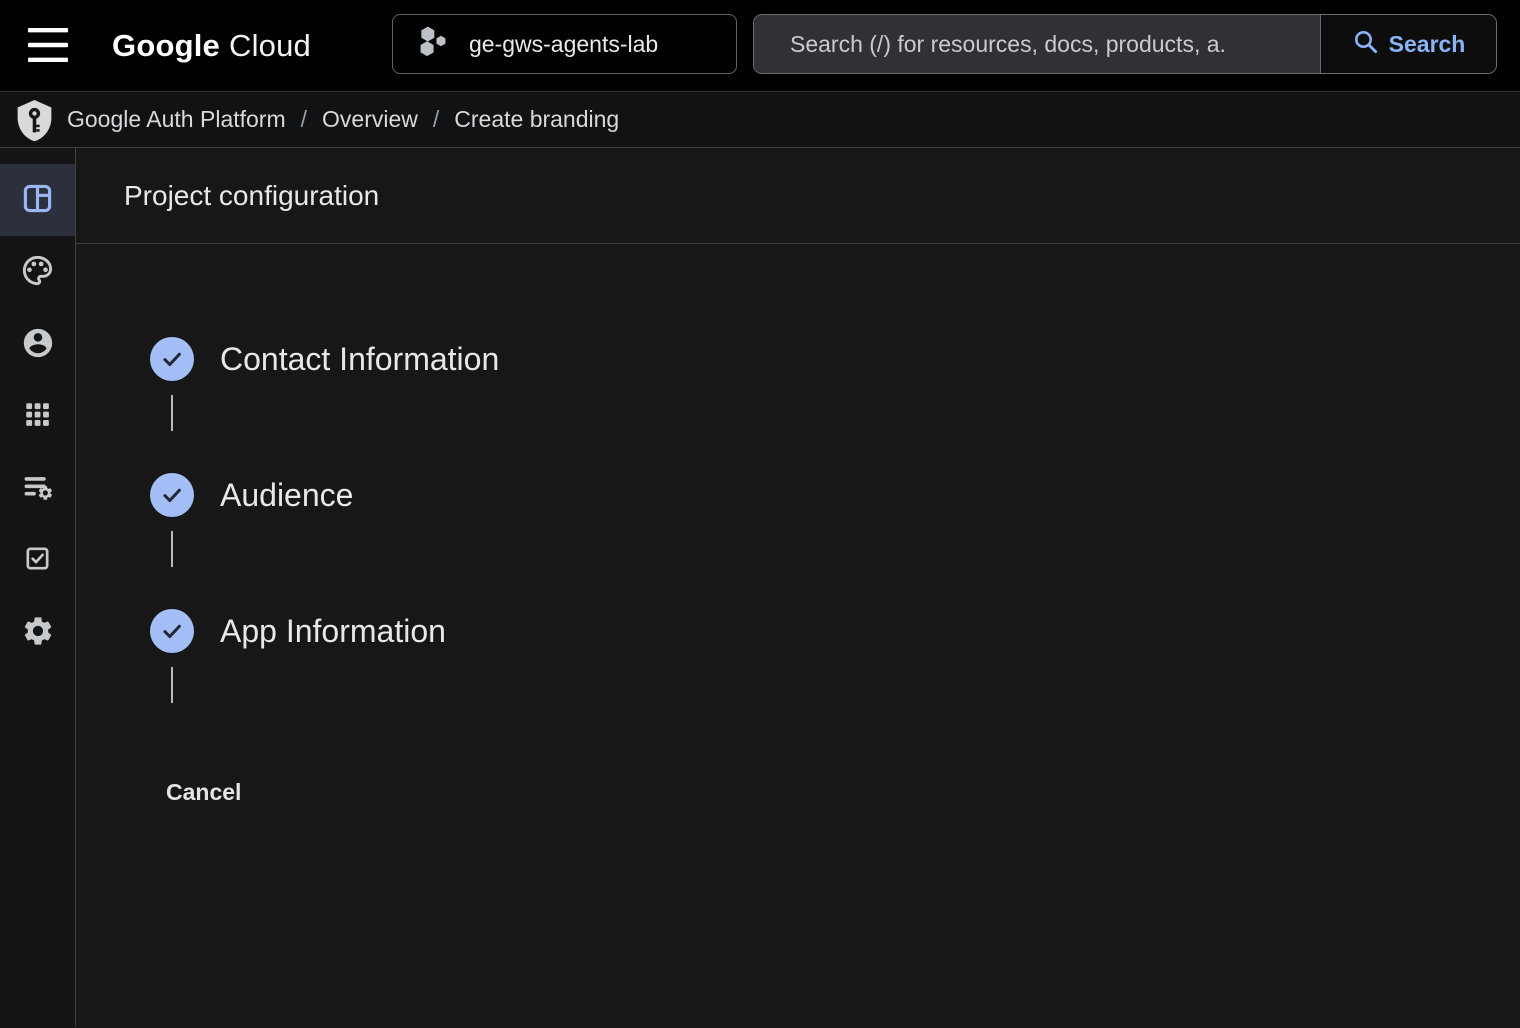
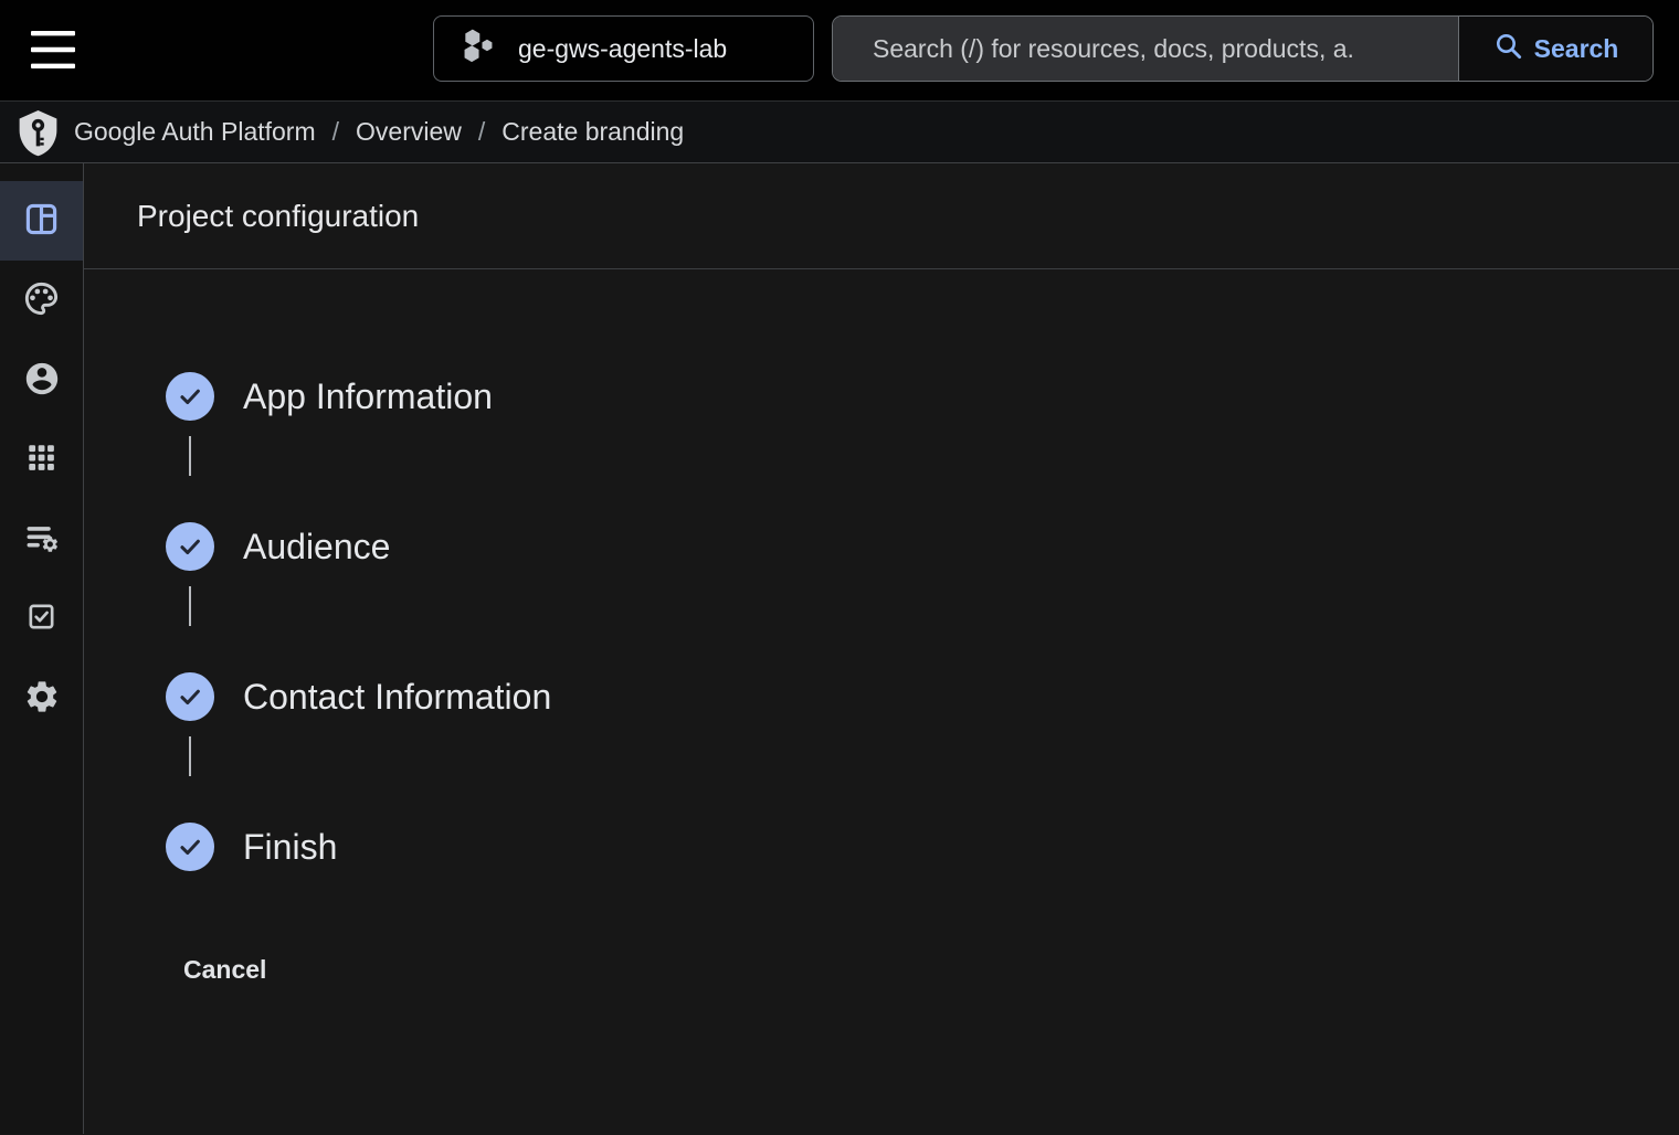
- Google
- Cloud
  ge-gws-agents-lab
  Search (/) for resources, docs, products, a.
  Search
  Google Auth Platform
  /
  Overview
  /
  Create branding
  Project configuration
- Contact Information
+ App Information
  Audience
- App Information
+ Contact Information
+ Finish
  Cancel
